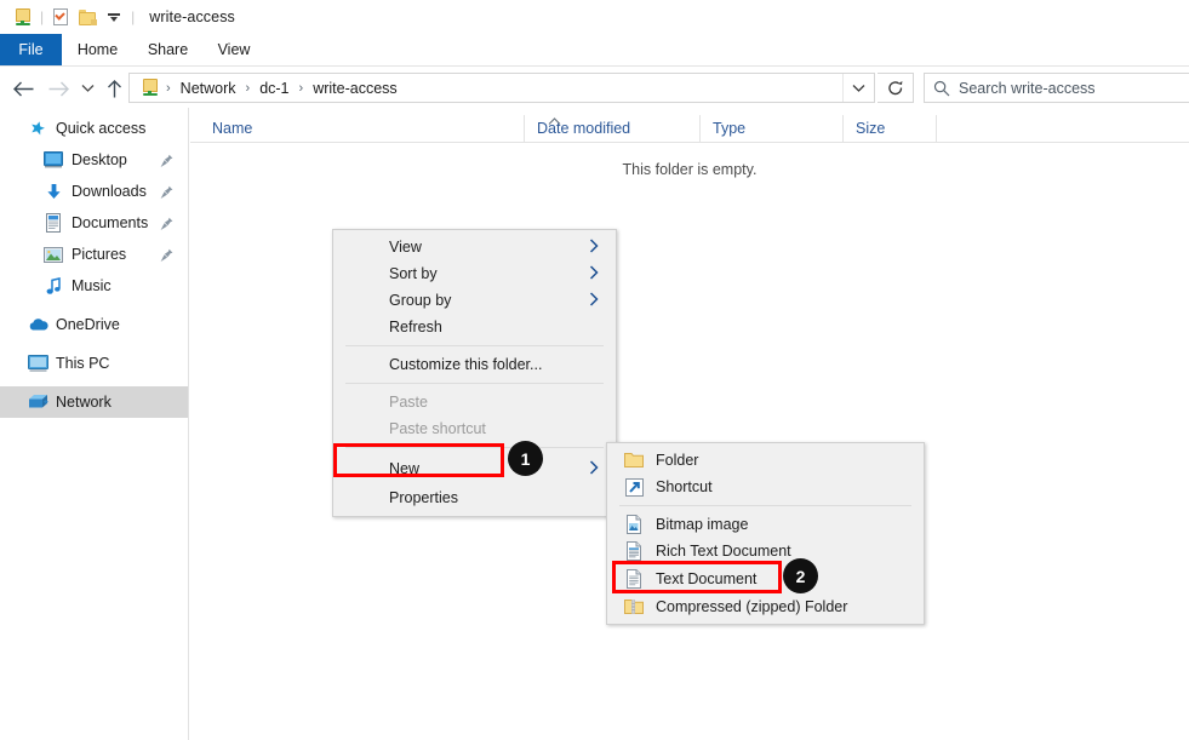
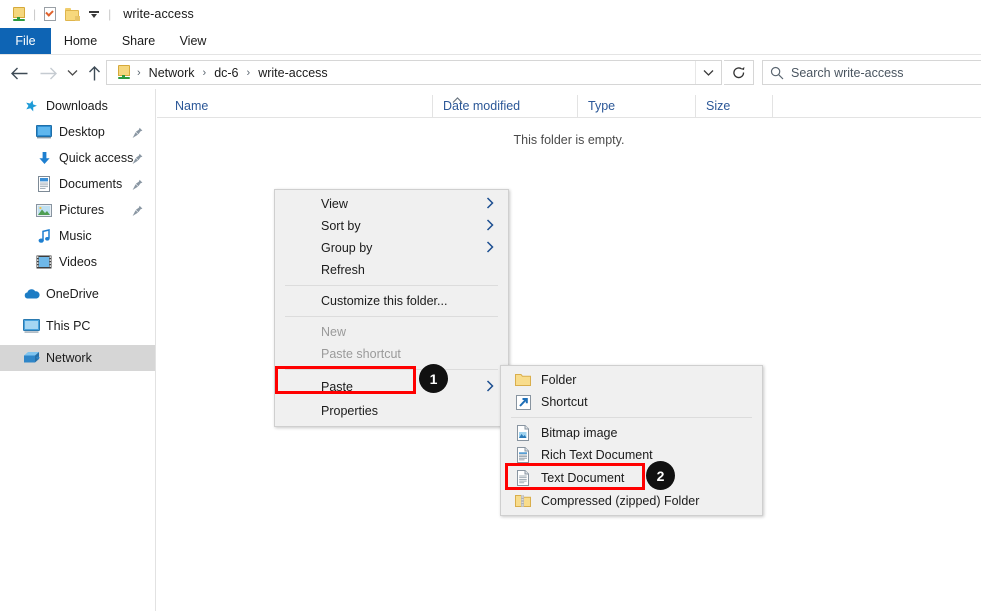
  |
  |
  write-access
  File
  Home
  Share
  View
  ›
  Network
  ›
- dc-1
+ dc-6
  ›
  write-access
  Search write-access
- Quick access
+ Downloads
  Desktop
- Downloads
+ Quick access
  Documents
  Pictures
  Music
+ Videos
  OneDrive
  This PC
  Network
  Name
  Date modified
  Type
  Size
  This folder is empty.
  View
  Sort by
  Group by
  Refresh
  Customize this folder...
- Paste
+ New
  Paste shortcut
- New
+ Paste
  Properties
  Folder
  Shortcut
  Bitmap image
  Rich Text Document
  Text Document
  Compressed (zipped) Folder
  1
  2
